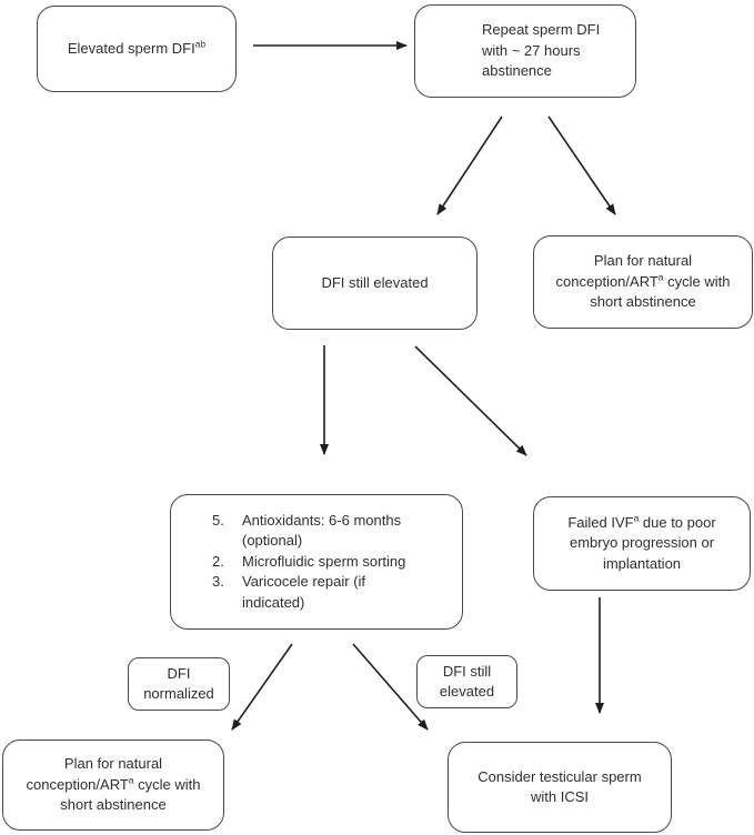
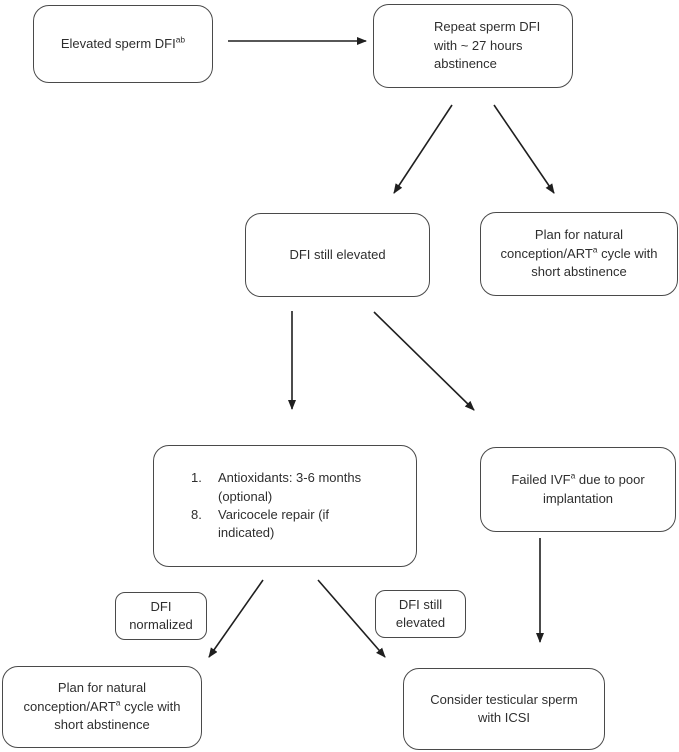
  Elevated sperm DFIab
  Repeat sperm DFI
  with ~ 27 hours
  abstinence
  DFI still elevated
  Plan for natural
  conception/ARTa cycle with
  short abstinence
- 5.
+ 1.
- Antioxidants: 6-6 months (optional)
+ Antioxidants: 3-6 months (optional)
- 2.
- Microfluidic sperm sorting
- 3.
+ 8.
  Varicocele repair (if indicated)
  Failed IVFa due to poor
- embryo progression or
  implantation
  DFI
  normalized
  DFI still
  elevated
  Plan for natural
  conception/ARTa cycle with
  short abstinence
  Consider testicular sperm
  with ICSI
